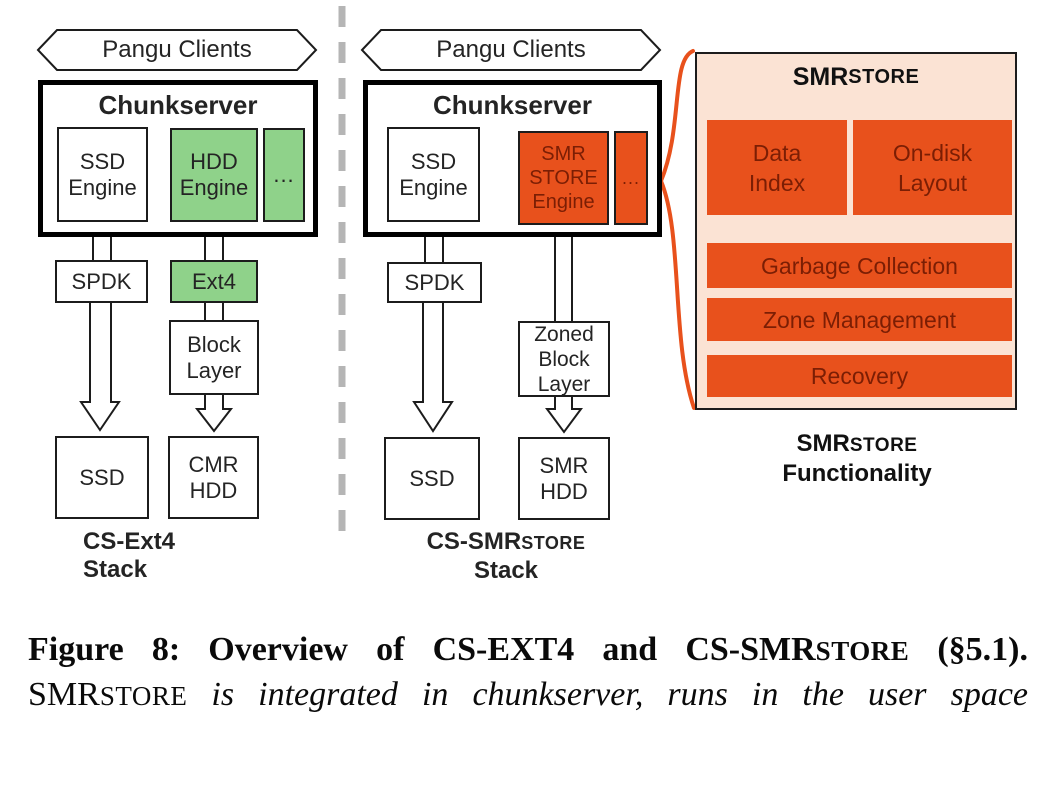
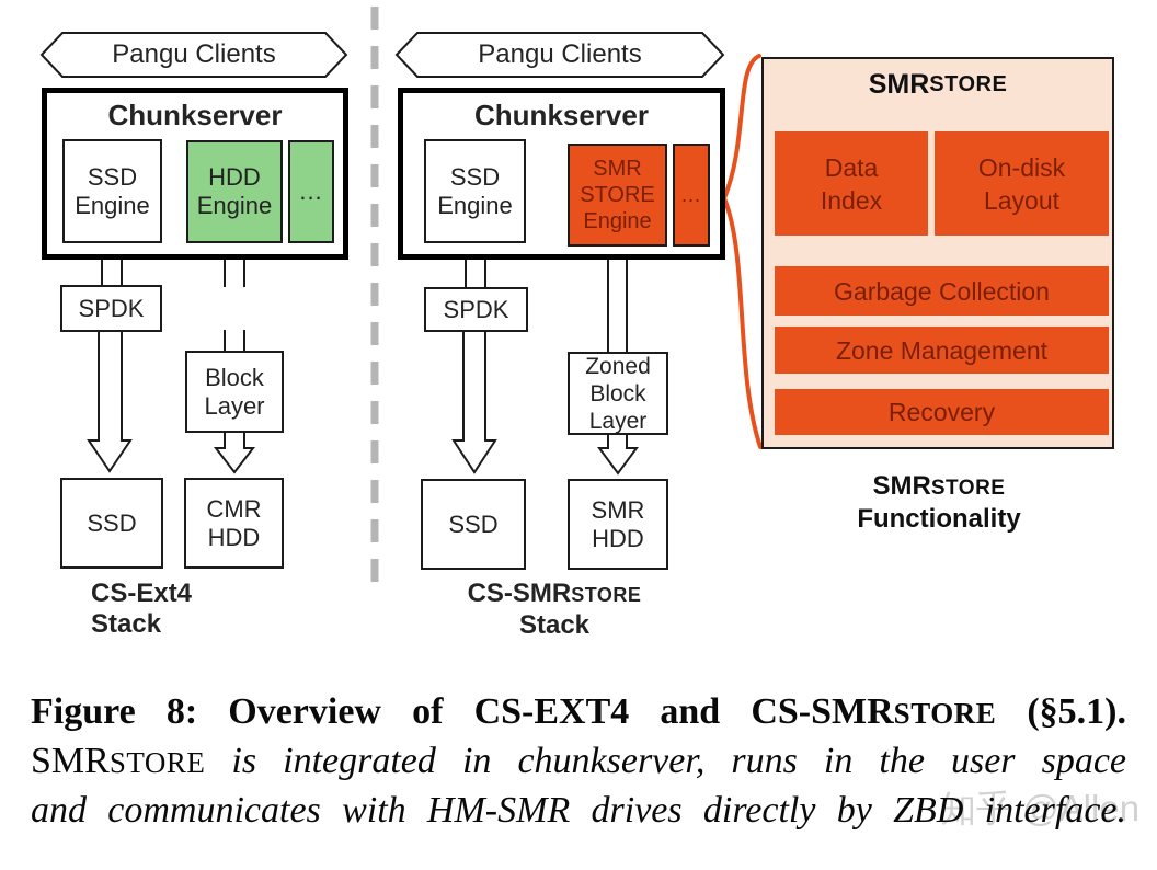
  Pangu Clients
  Chunkserver
  SSD
  Engine
  HDD
  Engine
  ...
  SPDK
- Ext4
  Block
  Layer
  SSD
  CMR
  HDD
  CS-Ext4
  Stack
  Pangu Clients
  Chunkserver
  SSD
  Engine
  SMR
  STORE
  Engine
  ...
  SPDK
  Zoned
  Block
  Layer
  SSD
  SMR
  HDD
  CS-SMRSTORE
  Stack
  SMR
  STORE
  Data
  Index
  On-disk
  Layout
  Garbage Collection
  Zone Management
  Recovery
  SMRSTORE
  Functionality
+ 知乎 @Allen
  Figure 8: Overview of CS-EXT4 and CS-SMRSTORE (§5.1).
  SMRSTORE is integrated in chunkserver, runs in the user space
+ and communicates with HM-SMR drives directly by ZBD interface.
